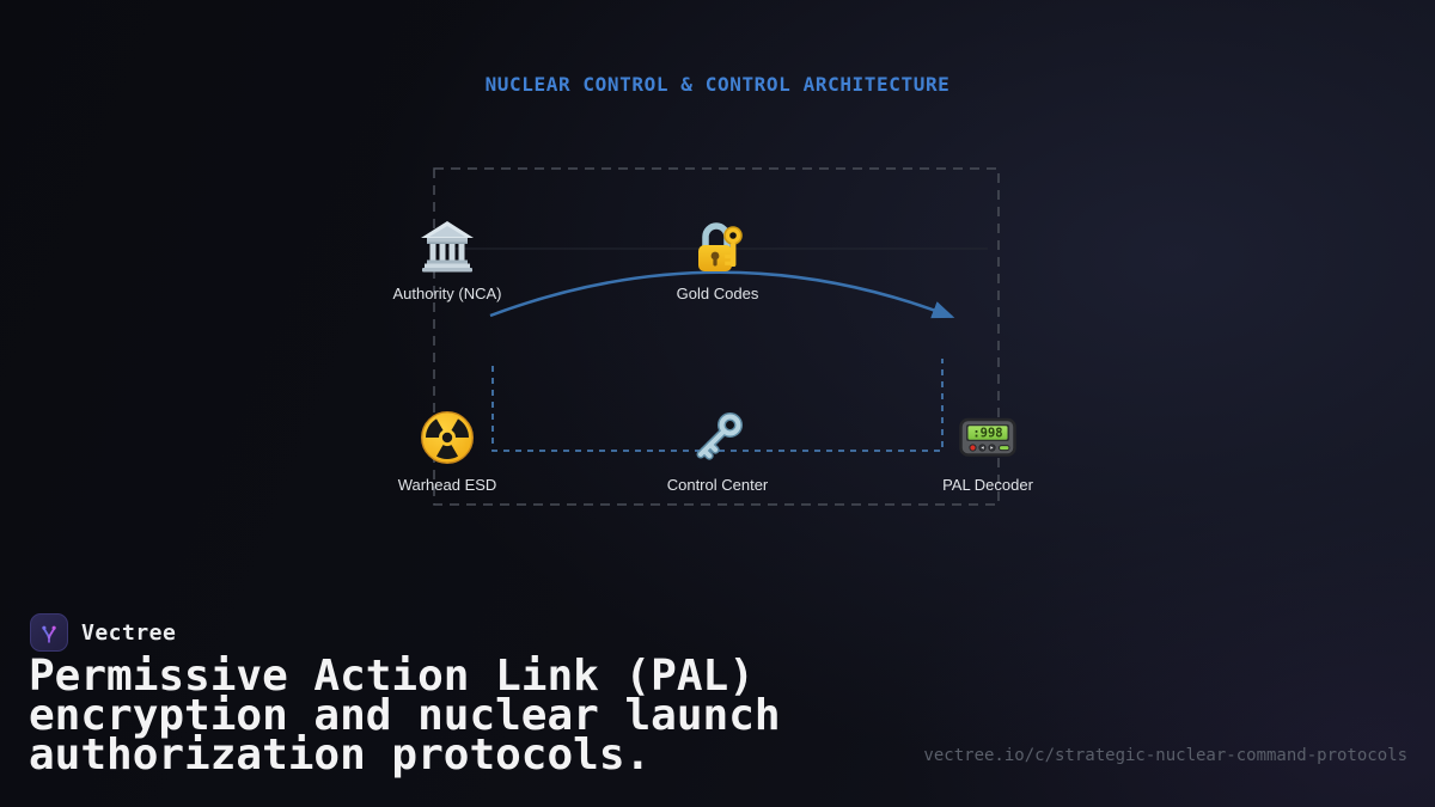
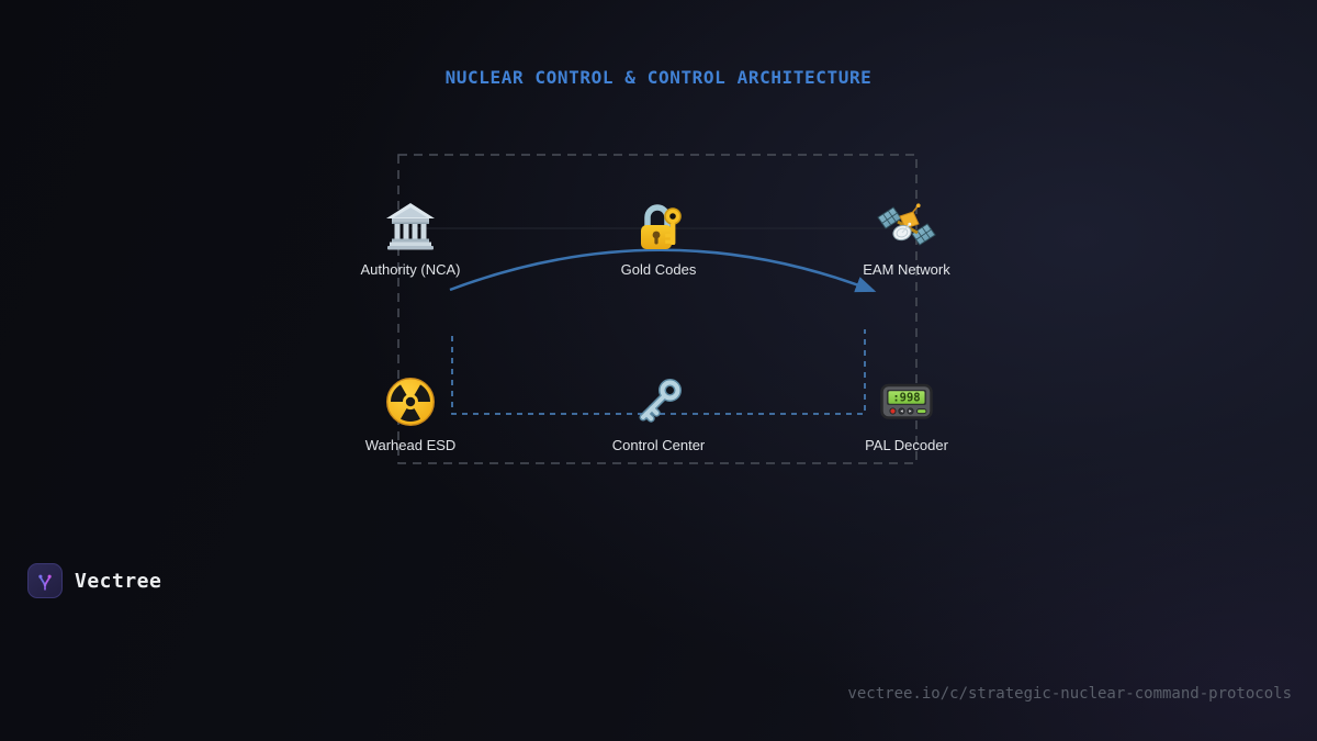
  NUCLEAR CONTROL & CONTROL ARCHITECTURE
  Authority (NCA)
  Gold Codes
+ EAM Network
  Warhead ESD
  Control Center
  :998
  PAL Decoder
  Vectree
- Permissive Action Link (PAL) encryption and nuclear launch authorization protocols.
  vectree.io/c/strategic-nuclear-command-protocols
